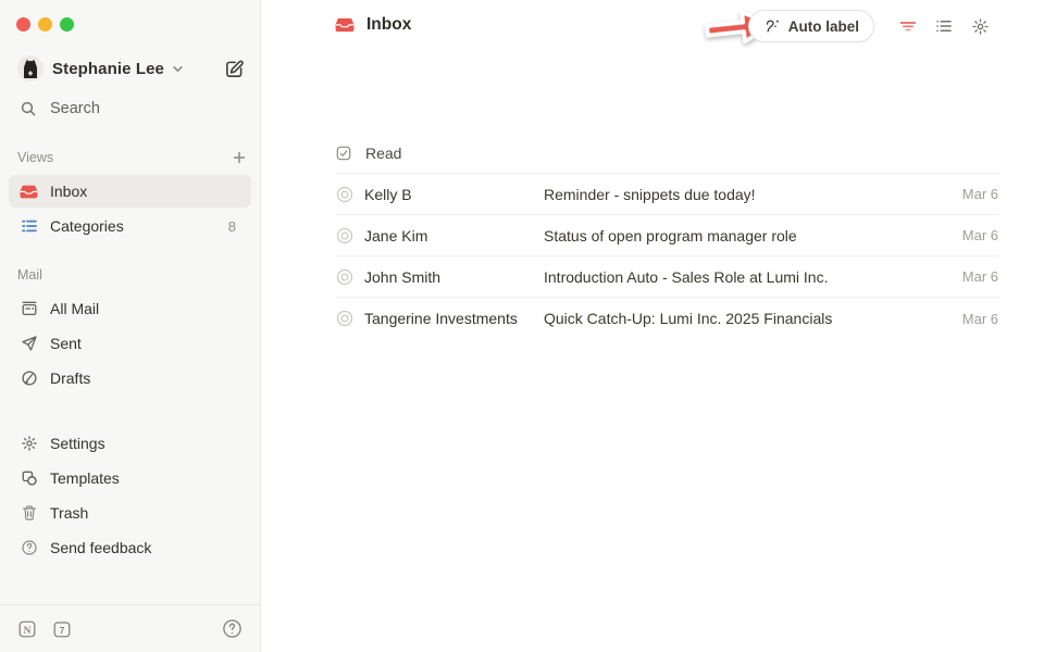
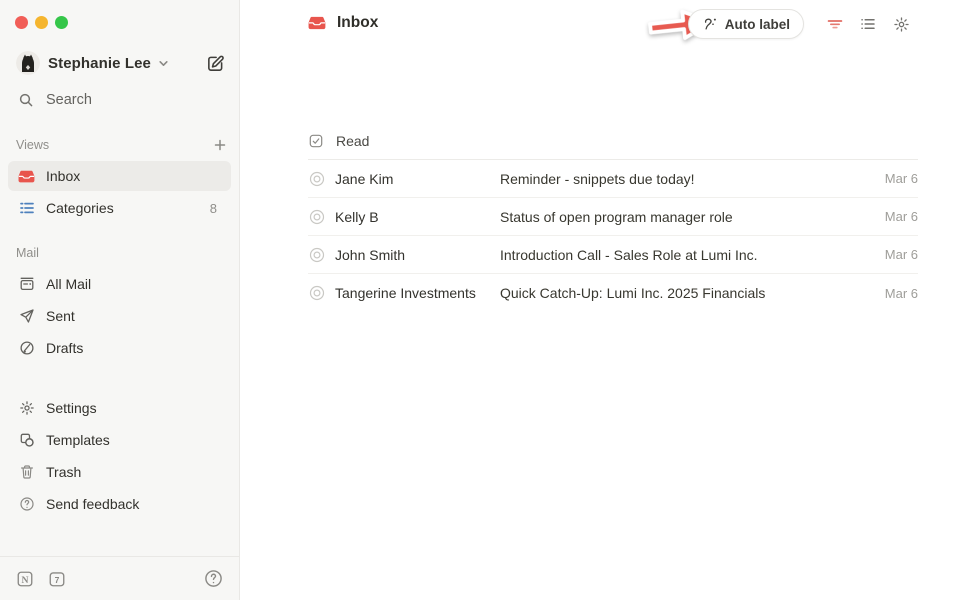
  Stephanie Lee
  Search
  Views
  Inbox
  Categories
  8
  Mail
  All Mail
  Sent
  Drafts
  Settings
  Templates
  Trash
  Send feedback
  N
  7
  Inbox
  Auto label
  Read
- Kelly B
+ Jane Kim
  Reminder - snippets due today!
  Mar 6
- Jane Kim
+ Kelly B
  Status of open program manager role
  Mar 6
  John Smith
- Introduction Auto - Sales Role at Lumi Inc.
+ Introduction Call - Sales Role at Lumi Inc.
  Mar 6
  Tangerine Investments
  Quick Catch-Up: Lumi Inc. 2025 Financials
  Mar 6
